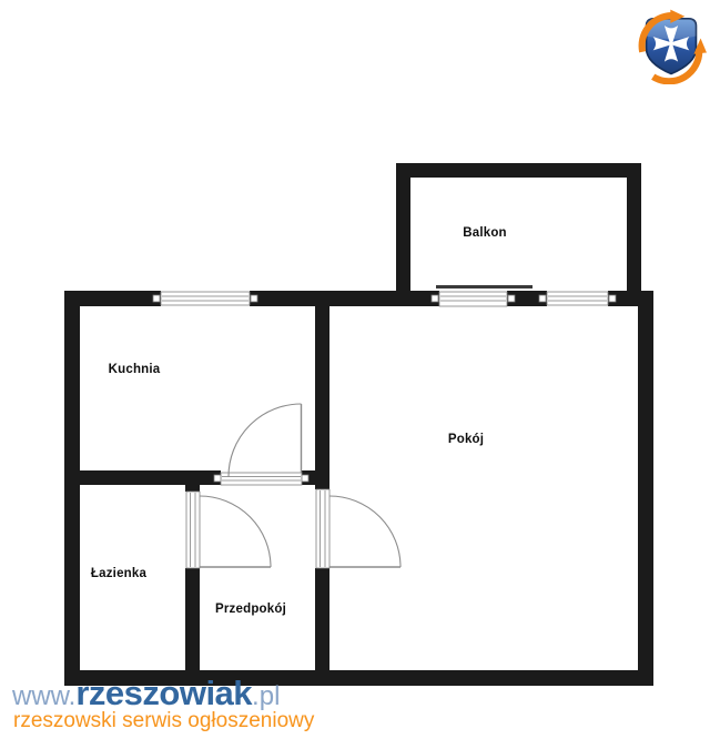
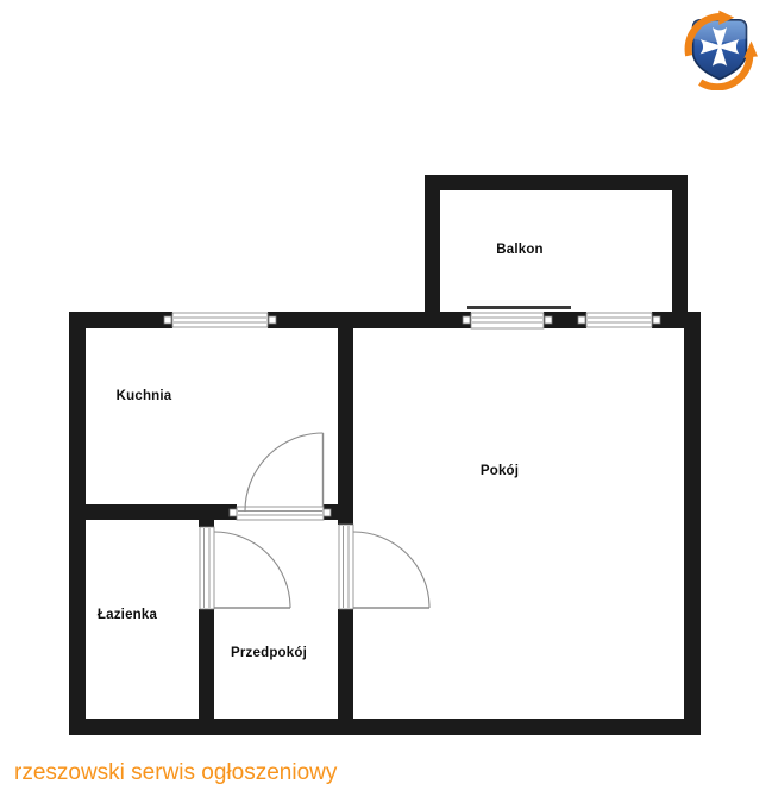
  Balkon
  Kuchnia
  Pokój
  Łazienka
  Przedpokój
- www.rzeszowiak.pl
  rzeszowski serwis ogłoszeniowy
